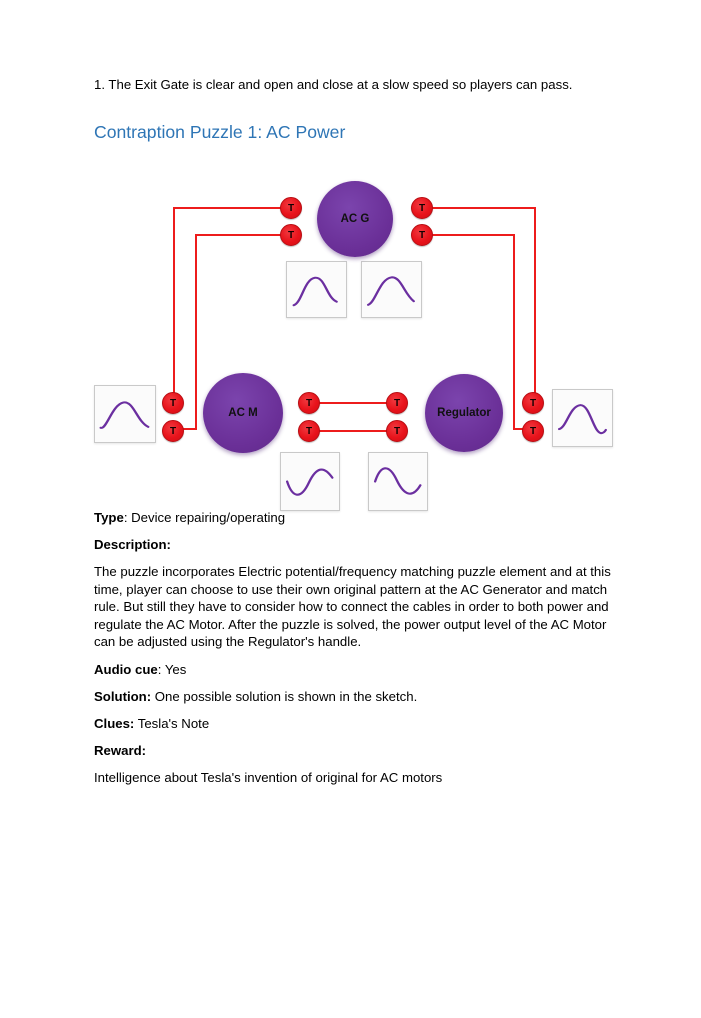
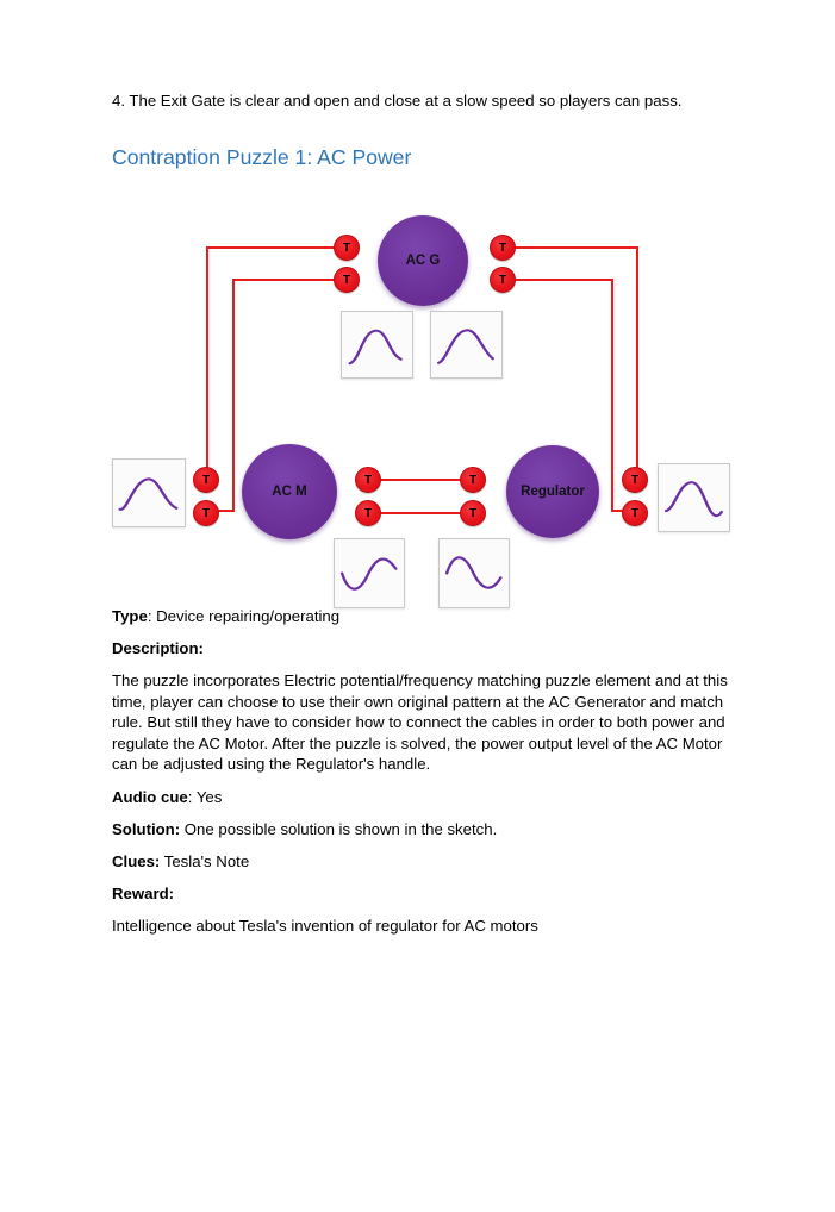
  AC G
  AC M
  Regulator
  T
  T
  T
  T
  T
  T
  T
  T
  T
  T
  T
  T
- 1. The Exit Gate is clear and open and close at a slow speed so players can pass.
+ 4. The Exit Gate is clear and open and close at a slow speed so players can pass.
  Contraption Puzzle 1: AC Power
  Type: Device repairing/operating
  Description:
  The puzzle incorporates Electric potential/frequency matching puzzle element and at this time, player can choose to use their own original pattern at the AC Generator and match rule. But still they have to consider how to connect the cables in order to both power and regulate the AC Motor. After the puzzle is solved, the power output level of the AC Motor can be adjusted using the Regulator's handle.
  Audio cue: Yes
  Solution: One possible solution is shown in the sketch.
  Clues: Tesla's Note
  Reward:
- Intelligence about Tesla's invention of original for AC motors
+ Intelligence about Tesla's invention of regulator for AC motors
